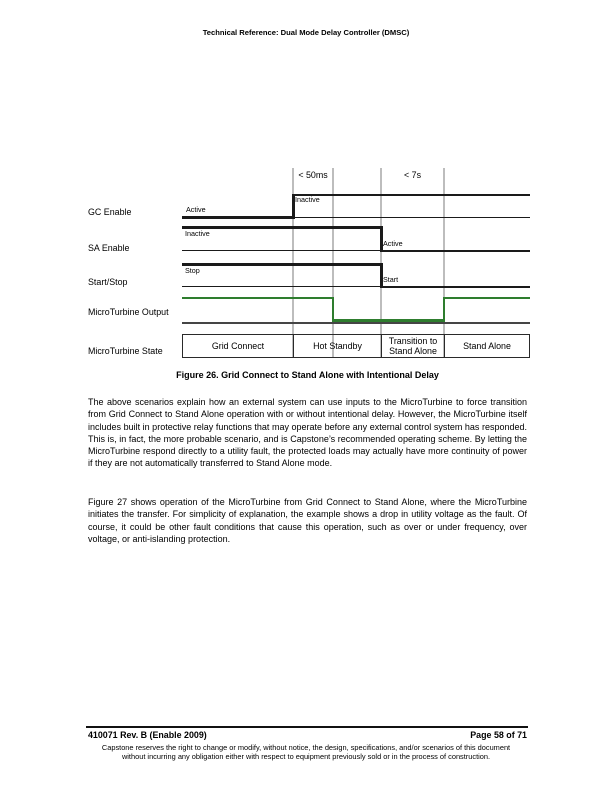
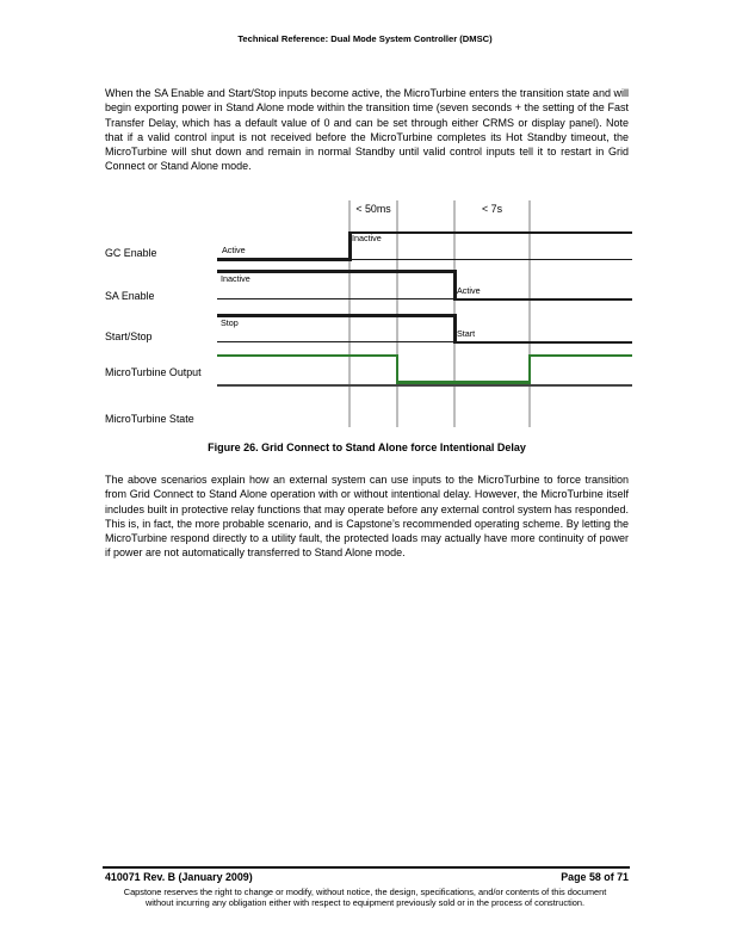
- Technical Reference: Dual Mode Delay Controller (DMSC)
+ Technical Reference: Dual Mode System Controller (DMSC)
+ When the SA Enable and Start/Stop inputs become active, the MicroTurbine enters the transition state and will begin exporting power in Stand Alone mode within the transition time (seven seconds + the setting of the Fast Transfer Delay, which has a default value of 0 and can be set through either CRMS or display panel). Note that if a valid control input is not received before the MicroTurbine completes its Hot Standby timeout, the MicroTurbine will shut down and remain in normal Standby until valid control inputs tell it to restart in Grid Connect or Stand Alone mode.
  < 50ms
  < 7s
  Active
  Inactive
  Inactive
  Active
  Stop
  Start
  GC Enable
  SA Enable
  Start/Stop
  MicroTurbine Output
  MicroTurbine State
- Grid Connect
- Hot Standby
- Transition to Stand Alone
- Stand Alone
- Figure 26. Grid Connect to Stand Alone with Intentional Delay
+ Figure 26. Grid Connect to Stand Alone force Intentional Delay
- The above scenarios explain how an external system can use inputs to the MicroTurbine to force transition from Grid Connect to Stand Alone operation with or without intentional delay. However, the MicroTurbine itself includes built in protective relay functions that may operate before any external control system has responded. This is, in fact, the more probable scenario, and is Capstone’s recommended operating scheme. By letting the MicroTurbine respond directly to a utility fault, the protected loads may actually have more continuity of power if they are not automatically transferred to Stand Alone mode.
+ The above scenarios explain how an external system can use inputs to the MicroTurbine to force transition from Grid Connect to Stand Alone operation with or without intentional delay. However, the MicroTurbine itself includes built in protective relay functions that may operate before any external control system has responded. This is, in fact, the more probable scenario, and is Capstone’s recommended operating scheme. By letting the MicroTurbine respond directly to a utility fault, the protected loads may actually have more continuity of power if power are not automatically transferred to Stand Alone mode.
- Figure 27 shows operation of the MicroTurbine from Grid Connect to Stand Alone, where the MicroTurbine initiates the transfer. For simplicity of explanation, the example shows a drop in utility voltage as the fault. Of course, it could be other fault conditions that cause this operation, such as over or under frequency, over voltage, or anti-islanding protection.
- 410071 Rev. B (Enable 2009)
+ 410071 Rev. B (January 2009)
  Page 58 of 71
- Capstone reserves the right to change or modify, without notice, the design, specifications, and/or scenarios of this document
+ Capstone reserves the right to change or modify, without notice, the design, specifications, and/or contents of this document
  without incurring any obligation either with respect to equipment previously sold or in the process of construction.
